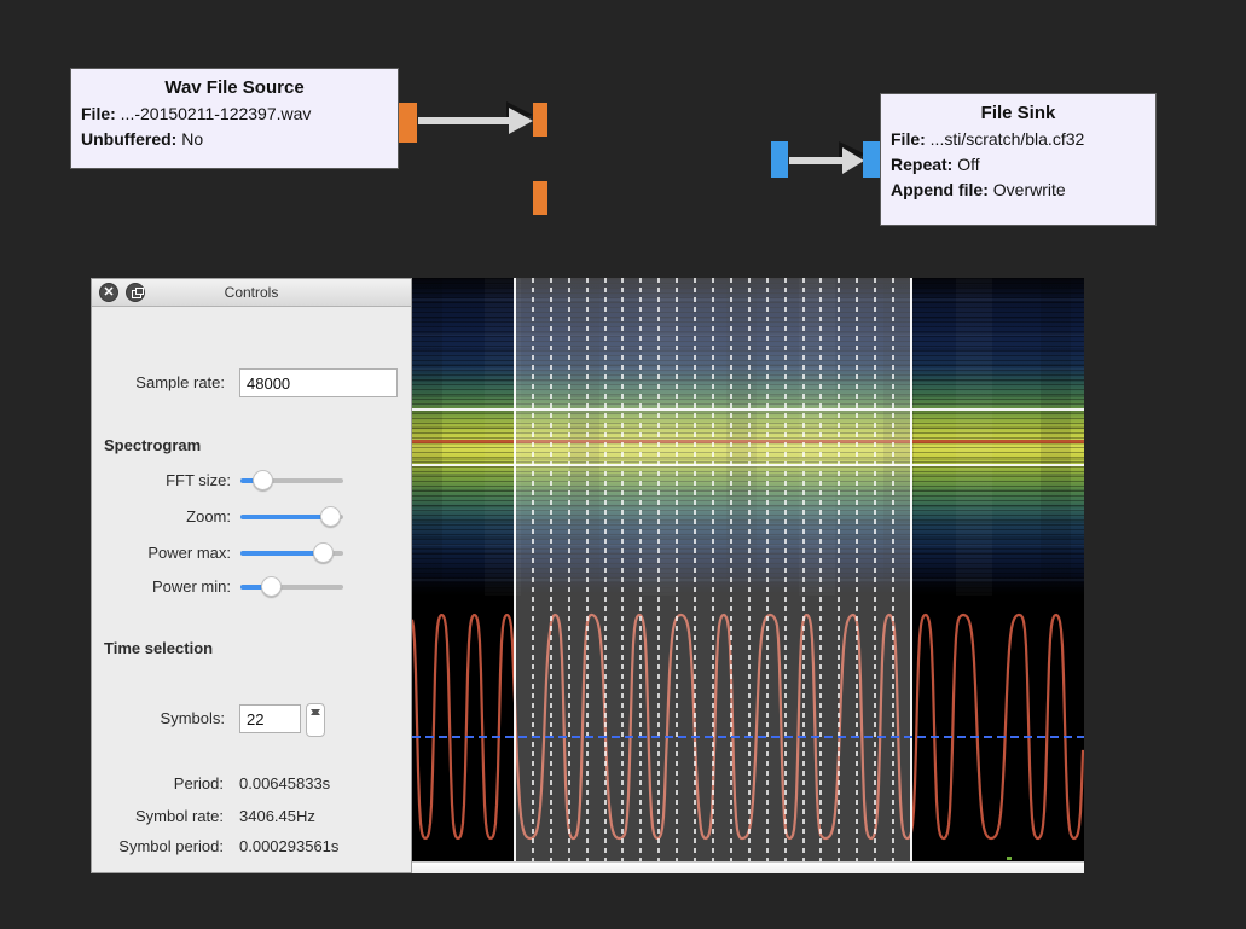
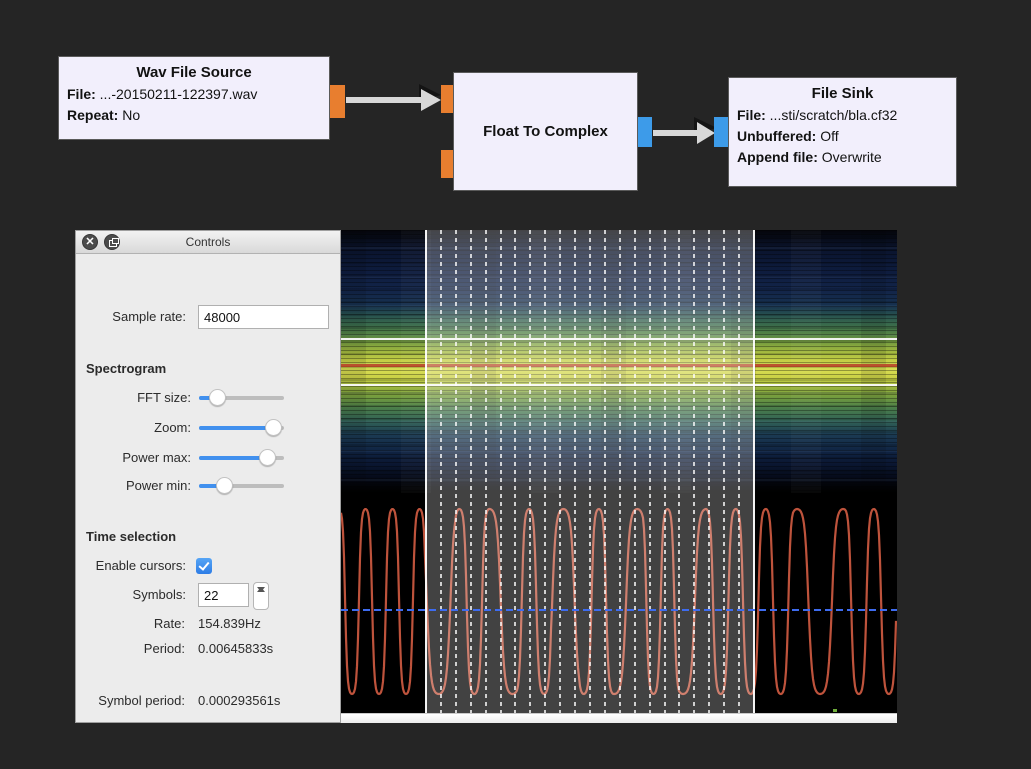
  Wav File Source
  File: ...-20150211-122397.wav
- Unbuffered: No
+ Repeat: No
+ Float To Complex
  File Sink
  File: ...sti/scratch/bla.cf32
- Repeat: Off
+ Unbuffered: Off
  Append file: Overwrite
  Controls
  ✕
  Sample rate:
  48000
  Spectrogram
  FFT size:
  Zoom:
  Power max:
  Power min:
  Time selection
+ Enable cursors:
  Symbols:
  22
+ Rate:
+ 154.839Hz
  Period:
  0.00645833s
- Symbol rate:
- 3406.45Hz
  Symbol period:
  0.000293561s
